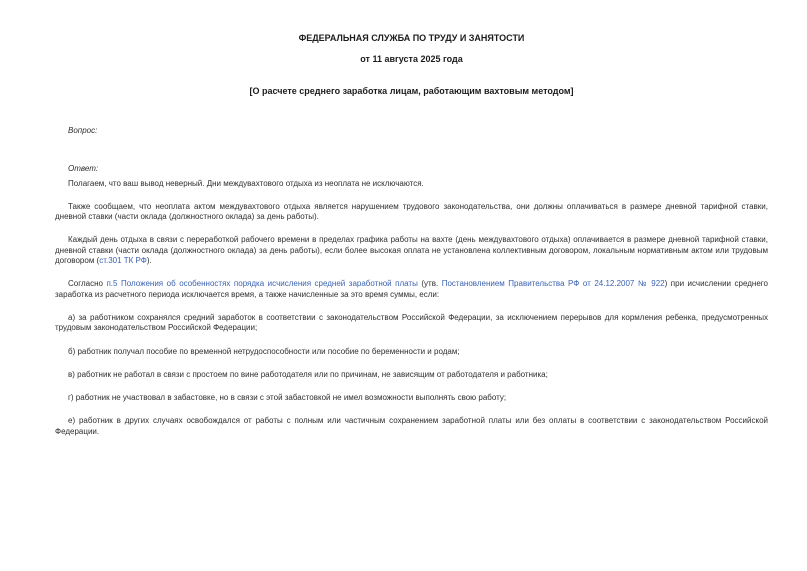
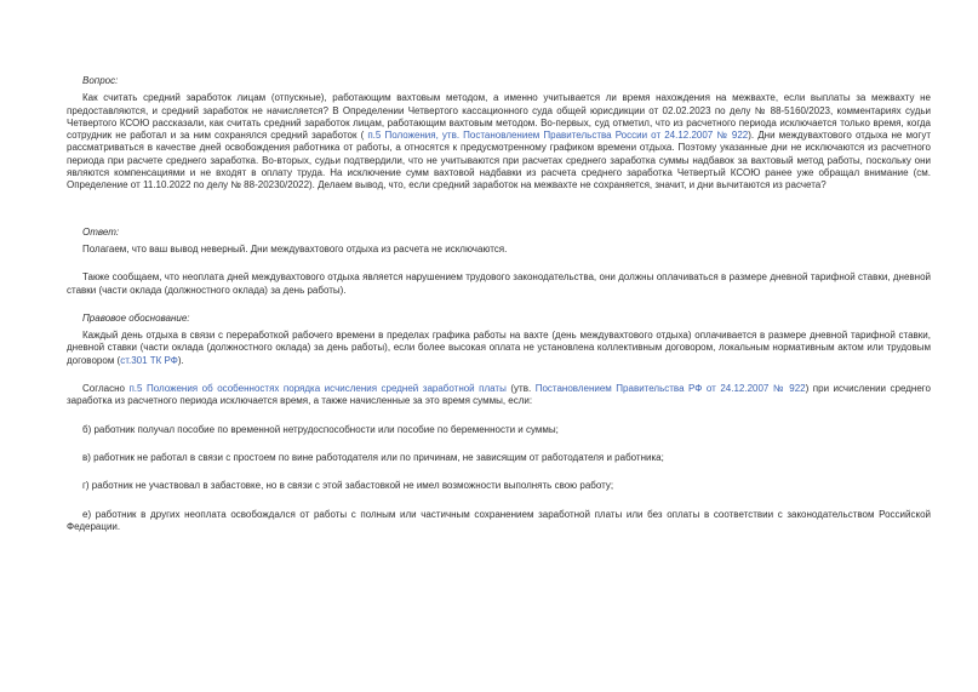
- ФЕДЕРАЛЬНАЯ СЛУЖБА ПО ТРУДУ И ЗАНЯТОСТИ
- от 11 августа 2025 года
- [О расчете среднего заработка лицам, работающим вахтовым методом]
  Вопрос:
+ Как считать средний заработок лицам (отпускные), работающим вахтовым методом, а именно учитывается ли время нахождения на межвахте, если выплаты за межвахту не предоставляются, и средний заработок не начисляется? В Определении Четвертого кассационного суда общей юрисдикции от 02.02.2023 по делу № 88-5160/2023, комментариях судьи Четвертого КСОЮ рассказали, как считать средний заработок лицам, работающим вахтовым методом. Во-первых, суд отметил, что из расчетного периода исключается только время, когда сотрудник не работал и за ним сохранялся средний заработок ( п.5 Положения, утв. Постановлением Правительства России от 24.12.2007 № 922). Дни междувахтового отдыха не могут рассматриваться в качестве дней освобождения работника от работы, а относятся к предусмотренному графиком времени отдыха. Поэтому указанные дни не исключаются из расчетного периода при расчете среднего заработка. Во-вторых, судьи подтвердили, что не учитываются при расчетах среднего заработка суммы надбавок за вахтовый метод работы, поскольку они являются компенсациями и не входят в оплату труда. На исключение сумм вахтовой надбавки из расчета среднего заработка Четвертый КСОЮ ранее уже обращал внимание (см. Определение от 11.10.2022 по делу № 88-20230/2022). Делаем вывод, что, если средний заработок на межвахте не сохраняется, значит, и дни вычитаются из расчета?
  Ответ:
- Полагаем, что ваш вывод неверный. Дни междувахтового отдыха из неоплата не исключаются.
+ Полагаем, что ваш вывод неверный. Дни междувахтового отдыха из расчета не исключаются.
- Также сообщаем, что неоплата актом междувахтового отдыха является нарушением трудового законодательства, они должны оплачиваться в размере дневной тарифной ставки, дневной ставки (части оклада (должностного оклада) за день работы).
+ Также сообщаем, что неоплата дней междувахтового отдыха является нарушением трудового законодательства, они должны оплачиваться в размере дневной тарифной ставки, дневной ставки (части оклада (должностного оклада) за день работы).
+ Правовое обоснование:
  Каждый день отдыха в связи с переработкой рабочего времени в пределах графика работы на вахте (день междувахтового отдыха) оплачивается в размере дневной тарифной ставки, дневной ставки (части оклада (должностного оклада) за день работы), если более высокая оплата не установлена коллективным договором, локальным нормативным актом или трудовым договором (ст.301 ТК РФ).
  Согласно п.5 Положения об особенностях порядка исчисления средней заработной платы (утв. Постановлением Правительства РФ от 24.12.2007 № 922) при исчислении среднего заработка из расчетного периода исключается время, а также начисленные за это время суммы, если:
- а) за работником сохранялся средний заработок в соответствии с законодательством Российской Федерации, за исключением перерывов для кормления ребенка, предусмотренных трудовым законодательством Российской Федерации;
- б) работник получал пособие по временной нетрудоспособности или пособие по беременности и родам;
+ б) работник получал пособие по временной нетрудоспособности или пособие по беременности и суммы;
  в) работник не работал в связи с простоем по вине работодателя или по причинам, не зависящим от работодателя и работника;
  г) работник не участвовал в забастовке, но в связи с этой забастовкой не имел возможности выполнять свою работу;
- е) работник в других случаях освобождался от работы с полным или частичным сохранением заработной платы или без оплаты в соответствии с законодательством Российской Федерации.
+ е) работник в других неоплата освобождался от работы с полным или частичным сохранением заработной платы или без оплаты в соответствии с законодательством Российской Федерации.
